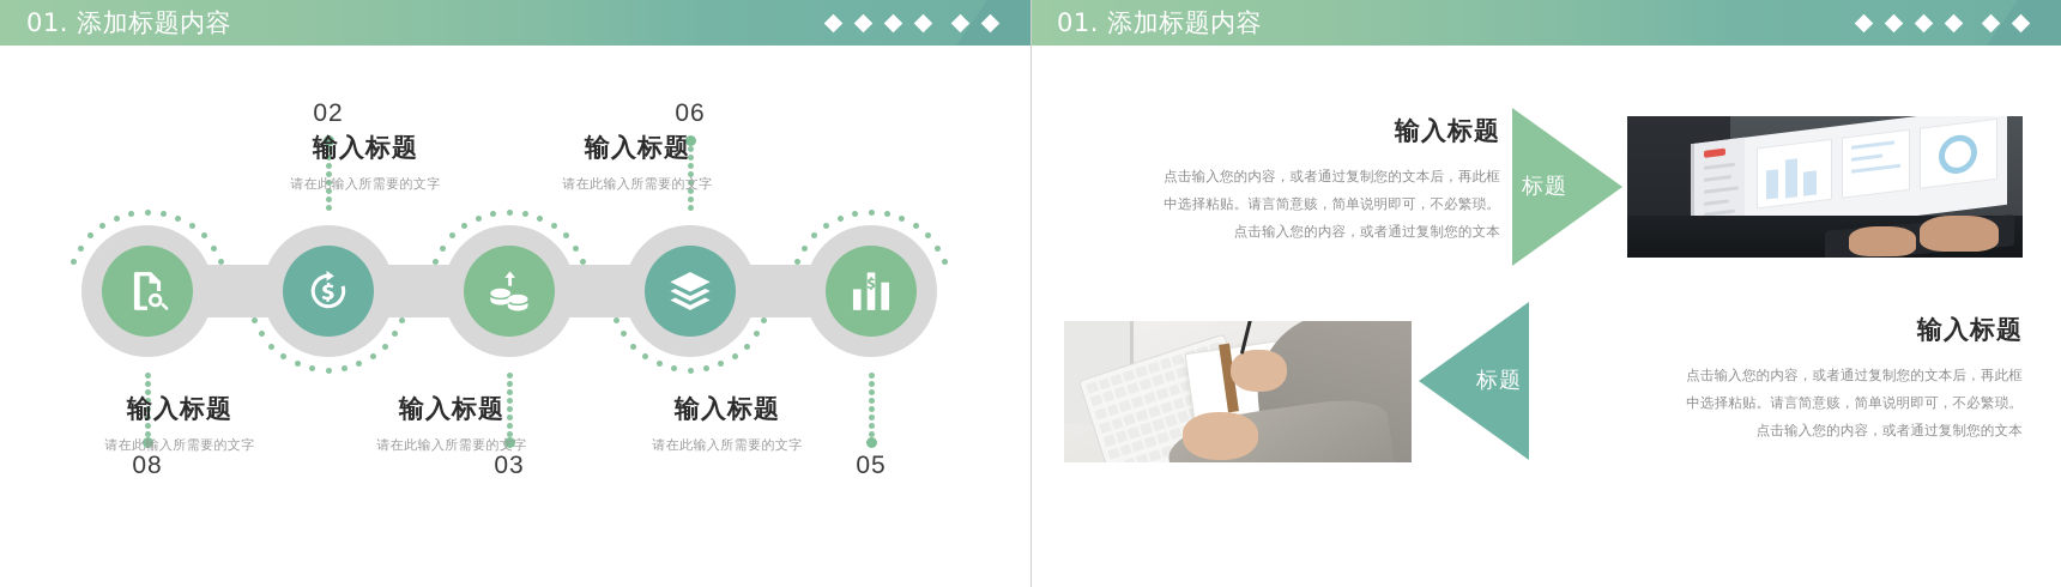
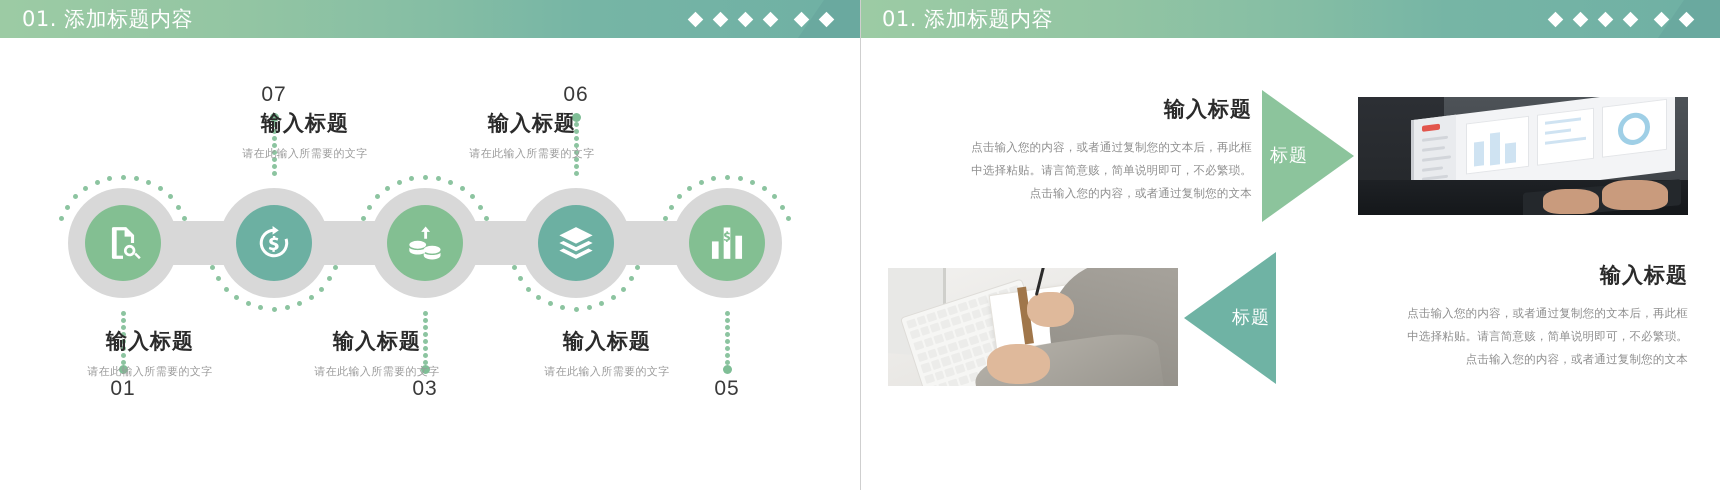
  01. 添加标题内容
- 08
+ 01
- 02
+ 07
  03
  06
  05
  输入标题
  请在此输入所需要的文字
  输入标题
  请在此输入所需要的文字
  输入标题
  请在此输入所需要的文字
  输入标题
  请在此输入所需要的文字
  输入标题
  请在此输入所需要的文字
  01. 添加标题内容
  输入标题
  点击输入您的内容，或者通过复制您的文本后，再此框
  中选择粘贴。请言简意赅，简单说明即可，不必繁琐。
  点击输入您的内容，或者通过复制您的文本
  标题
  标题
  输入标题
  点击输入您的内容，或者通过复制您的文本后，再此框
  中选择粘贴。请言简意赅，简单说明即可，不必繁琐。
  点击输入您的内容，或者通过复制您的文本
